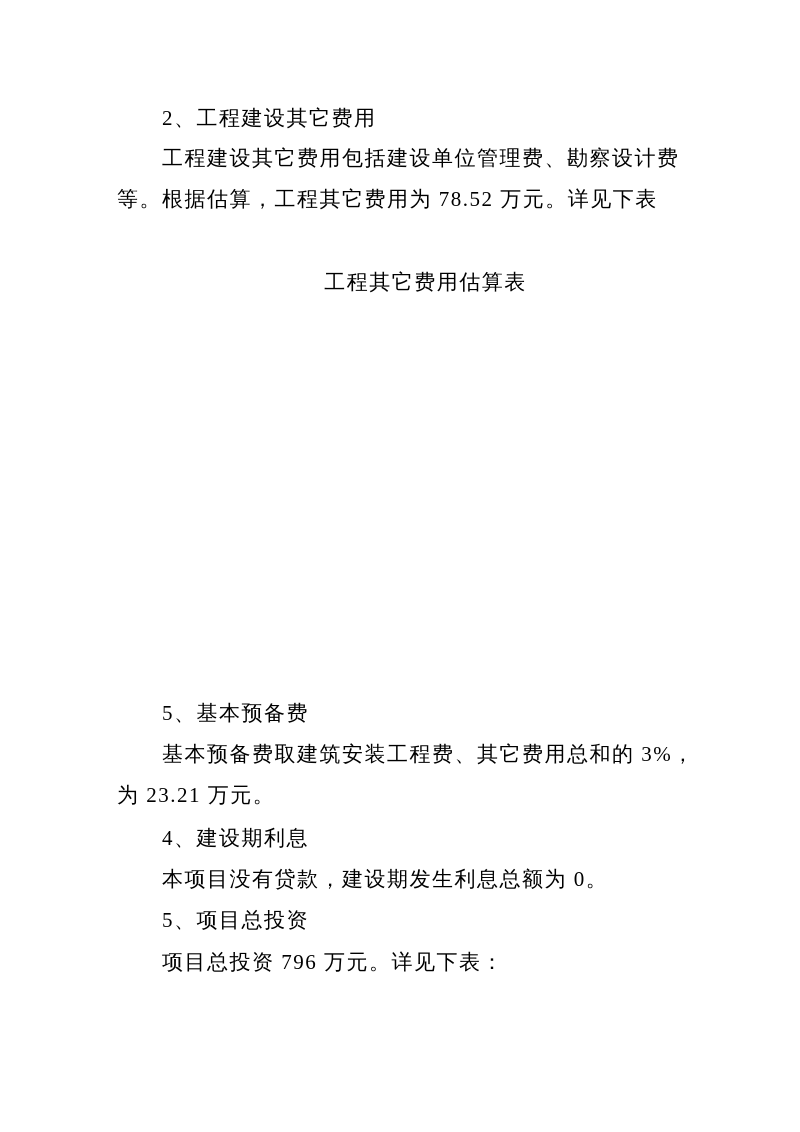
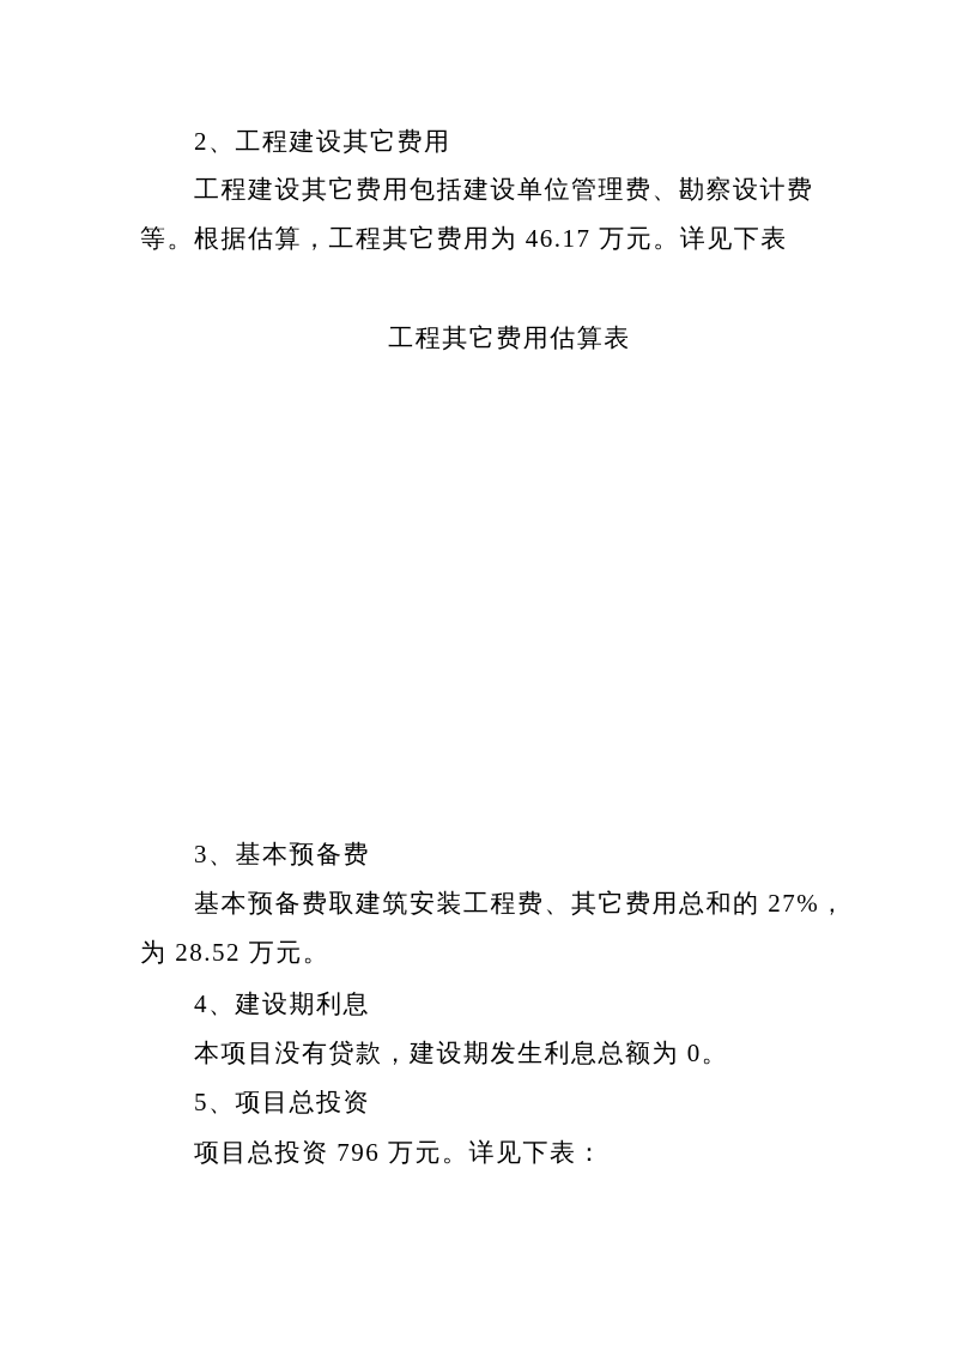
  2、工程建设其它费用
  工程建设其它费用包括建设单位管理费、勘察设计费
- 等。根据估算，工程其它费用为 78.52 万元。详见下表
+ 等。根据估算，工程其它费用为 46.17 万元。详见下表
  工程其它费用估算表
- 5、基本预备费
+ 3、基本预备费
- 基本预备费取建筑安装工程费、其它费用总和的 3%，
+ 基本预备费取建筑安装工程费、其它费用总和的 27%，
- 为 23.21 万元。
+ 为 28.52 万元。
  4、建设期利息
  本项目没有贷款，建设期发生利息总额为 0。
  5、项目总投资
  项目总投资 796 万元。详见下表：
